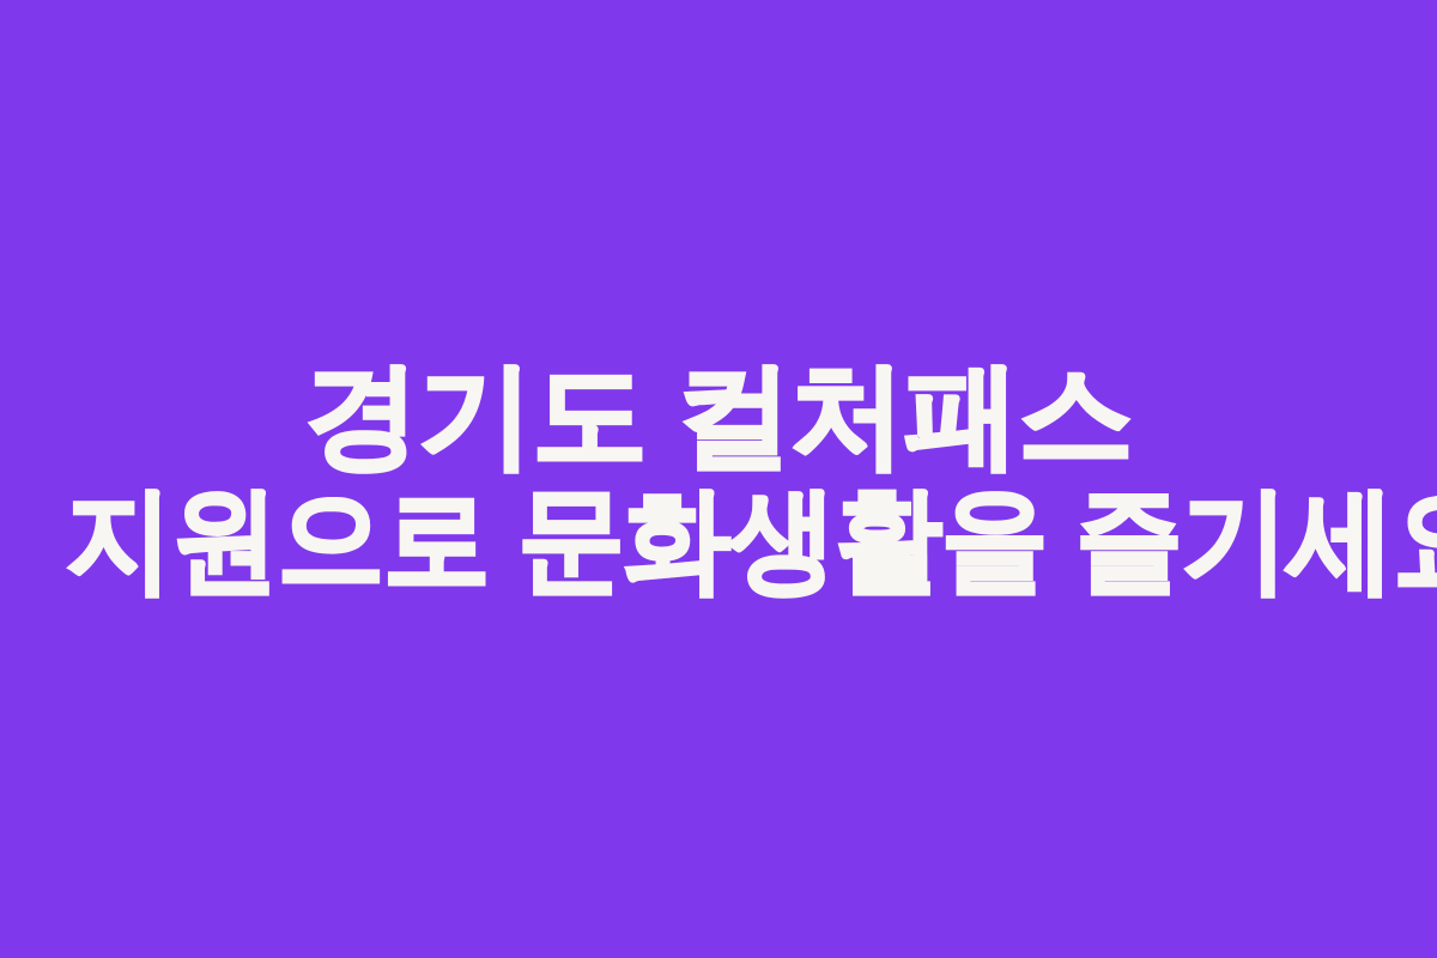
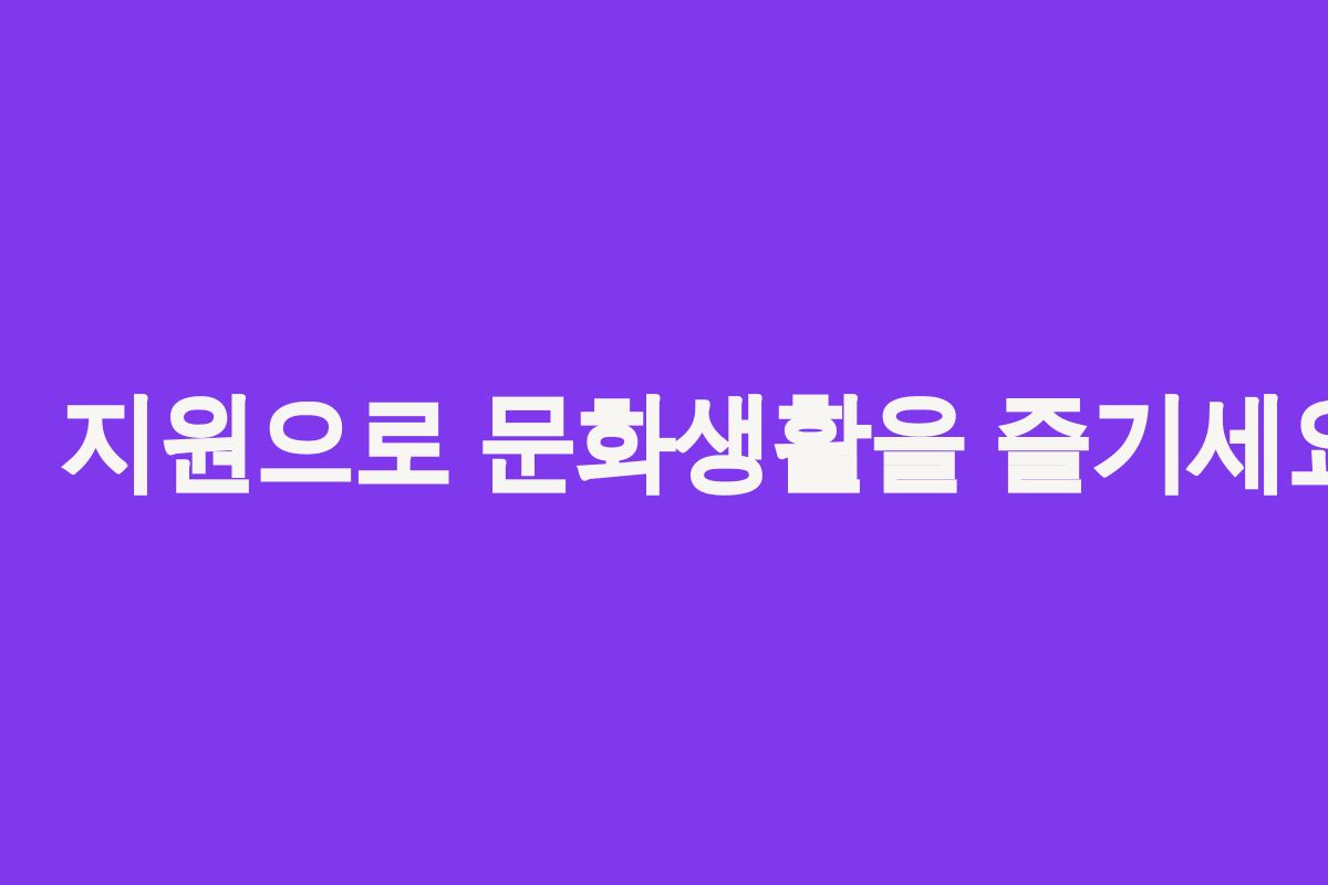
- 경기도 컬처패스
  지원으로 문화생활을 즐기세
